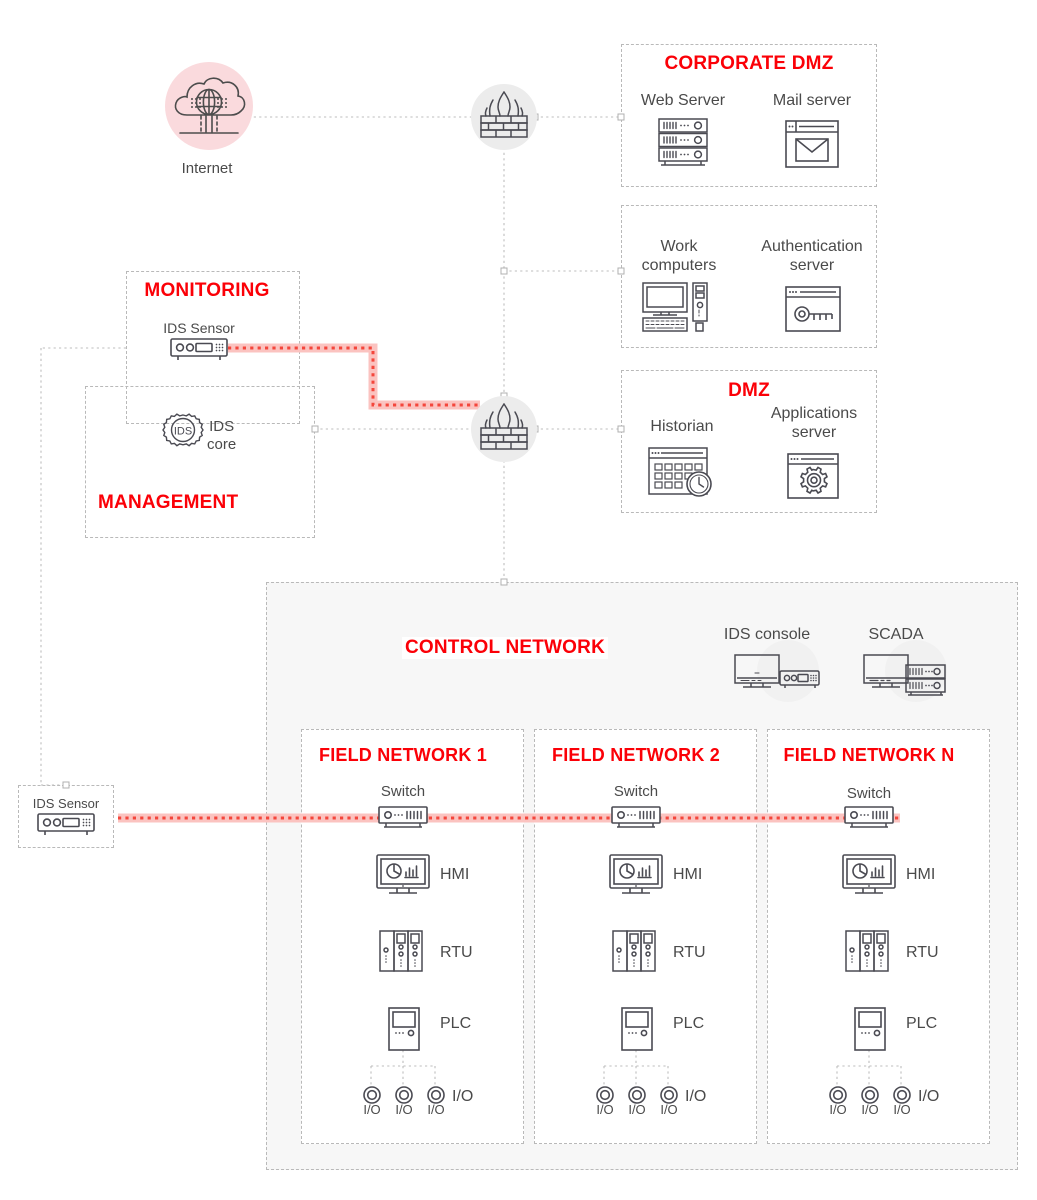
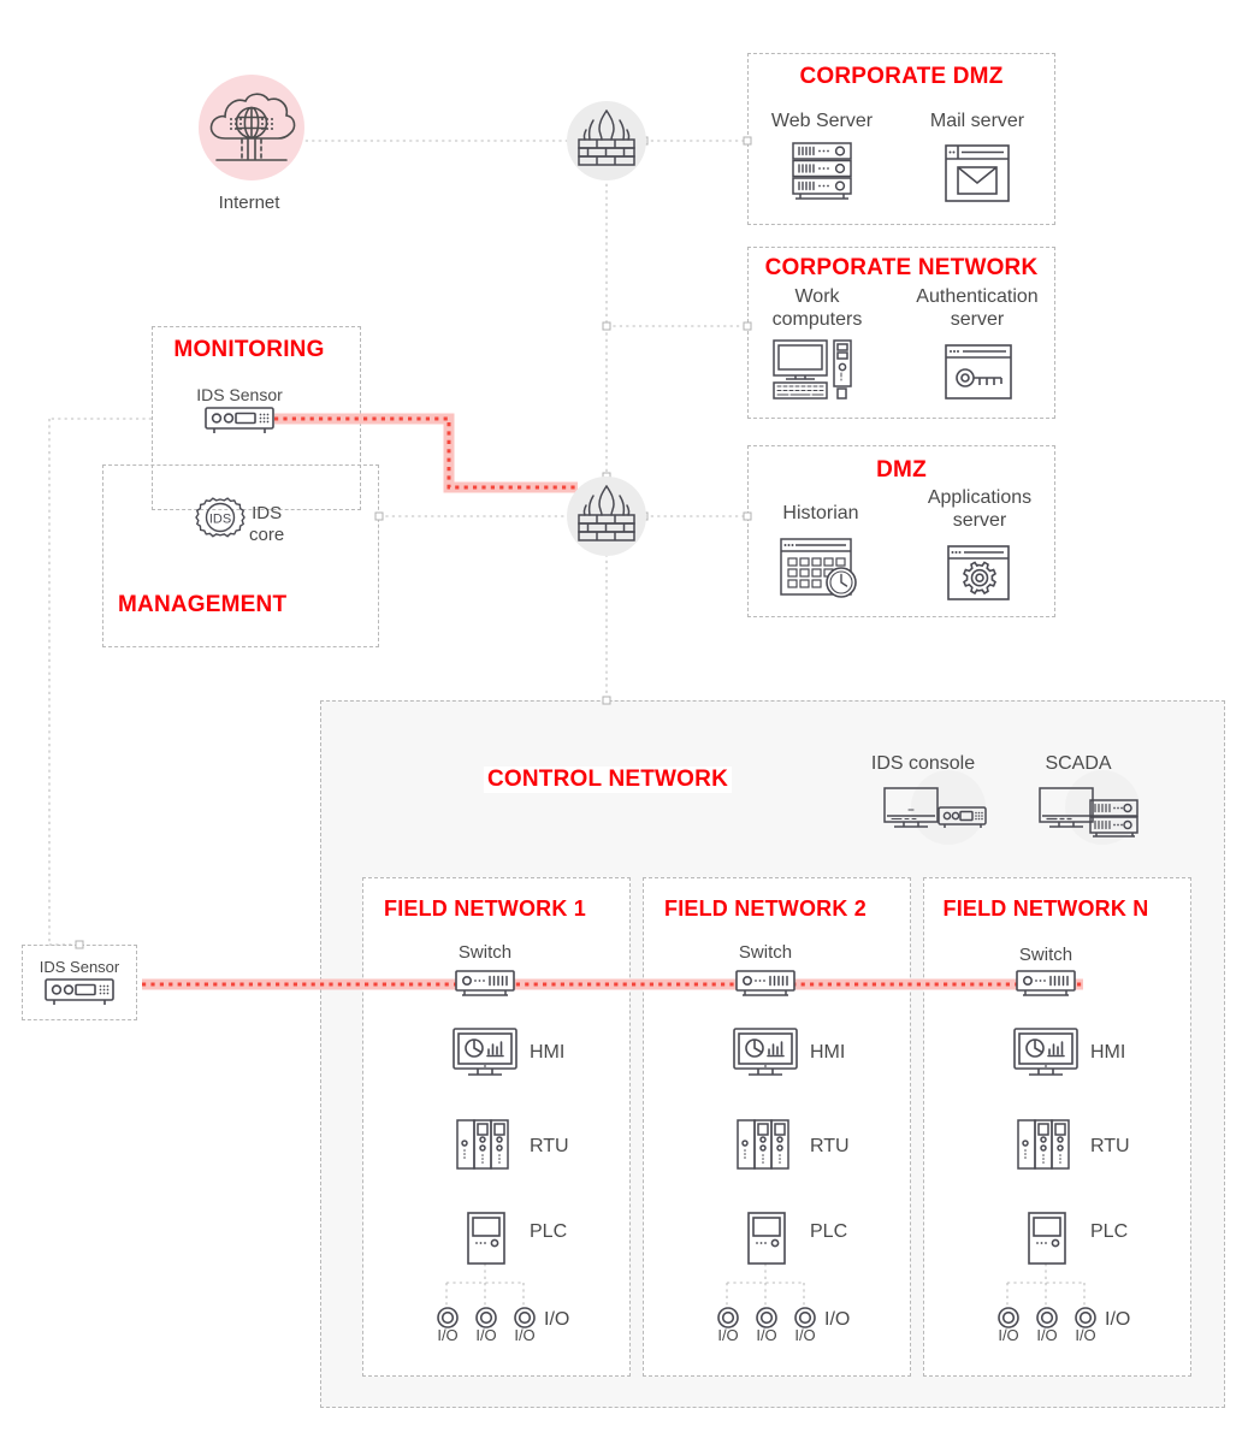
  Internet
  CORPORATE DMZ
  Web Server
  Mail server
+ CORPORATE NETWORK
  Work
  computers
  Authentication
  server
  DMZ
  Historian
  Applications
  server
  MONITORING
  IDS Sensor
  MANAGEMENT
  IDS
  IDS
  core
  IDS Sensor
  CONTROL NETWORK
  IDS console
  SCADA
  FIELD NETWORK 1
  Switch
  HMI
  RTU
  PLC
  I/O
  I/O
  I/O
  I/O
  FIELD NETWORK 2
  Switch
  HMI
  RTU
  PLC
  I/O
  I/O
  I/O
  I/O
  FIELD NETWORK N
  Switch
  HMI
  RTU
  PLC
  I/O
  I/O
  I/O
  I/O
